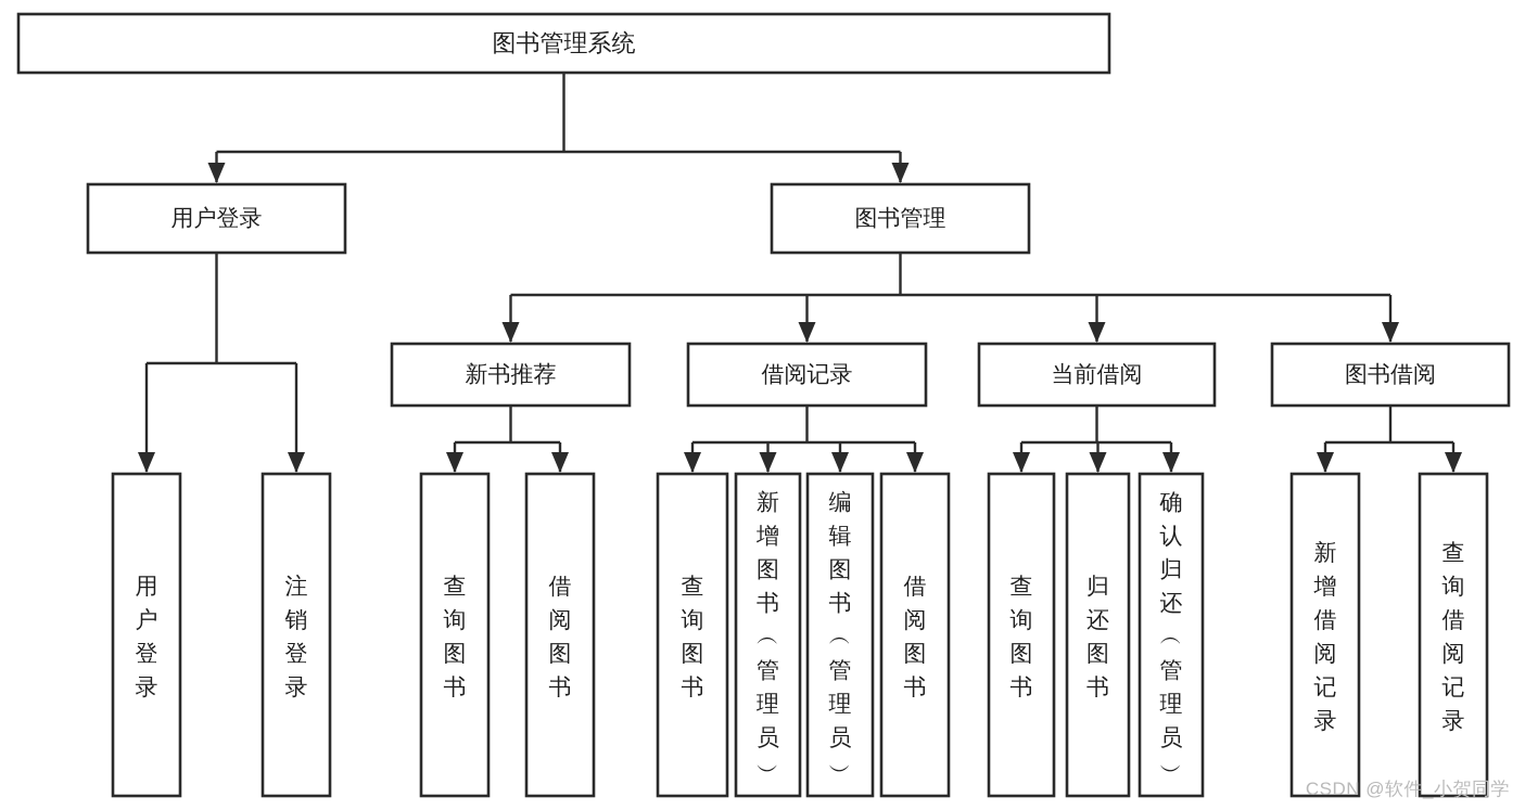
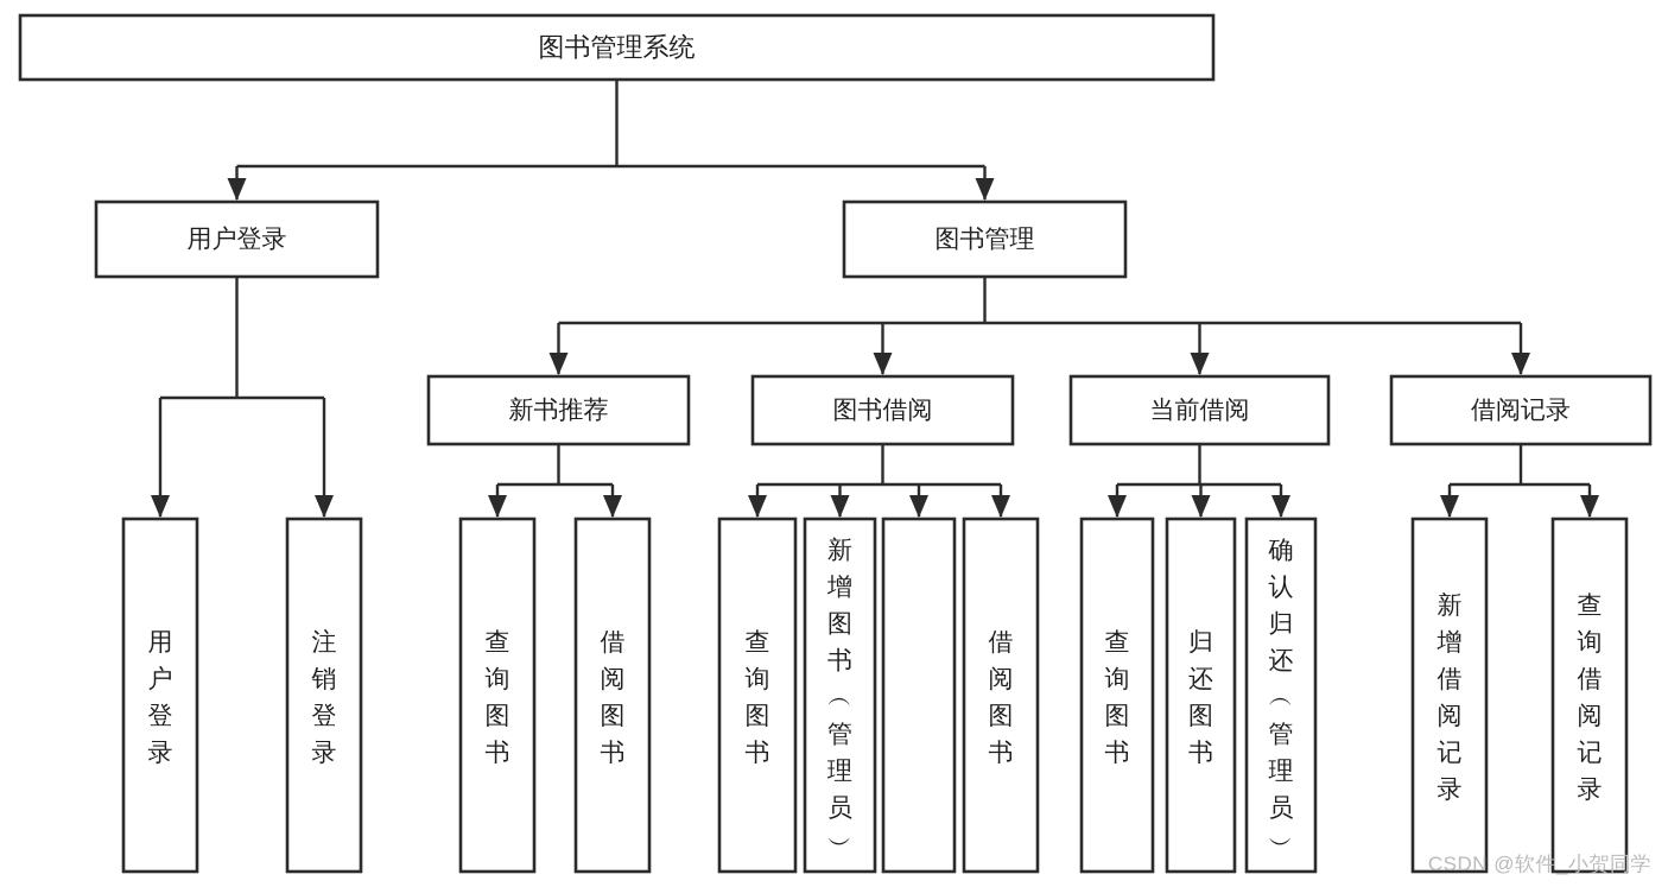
  图书管理系统
  用户登录
  图书管理
  新书推荐
- 借阅记录
+ 图书借阅
  当前借阅
- 图书借阅
+ 借阅记录
  用户登录
  注销登录
  查询图书
  借阅图书
  查询图书
  新增图书 ︵ 管理员 ︶
- 编辑图书 ︵ 管理员 ︶
  借阅图书
  查询图书
  归还图书
  确认归还 ︵ 管理员 ︶
  新增借阅记录
  查询借阅记录
  CSDN @软件_小贺同学
